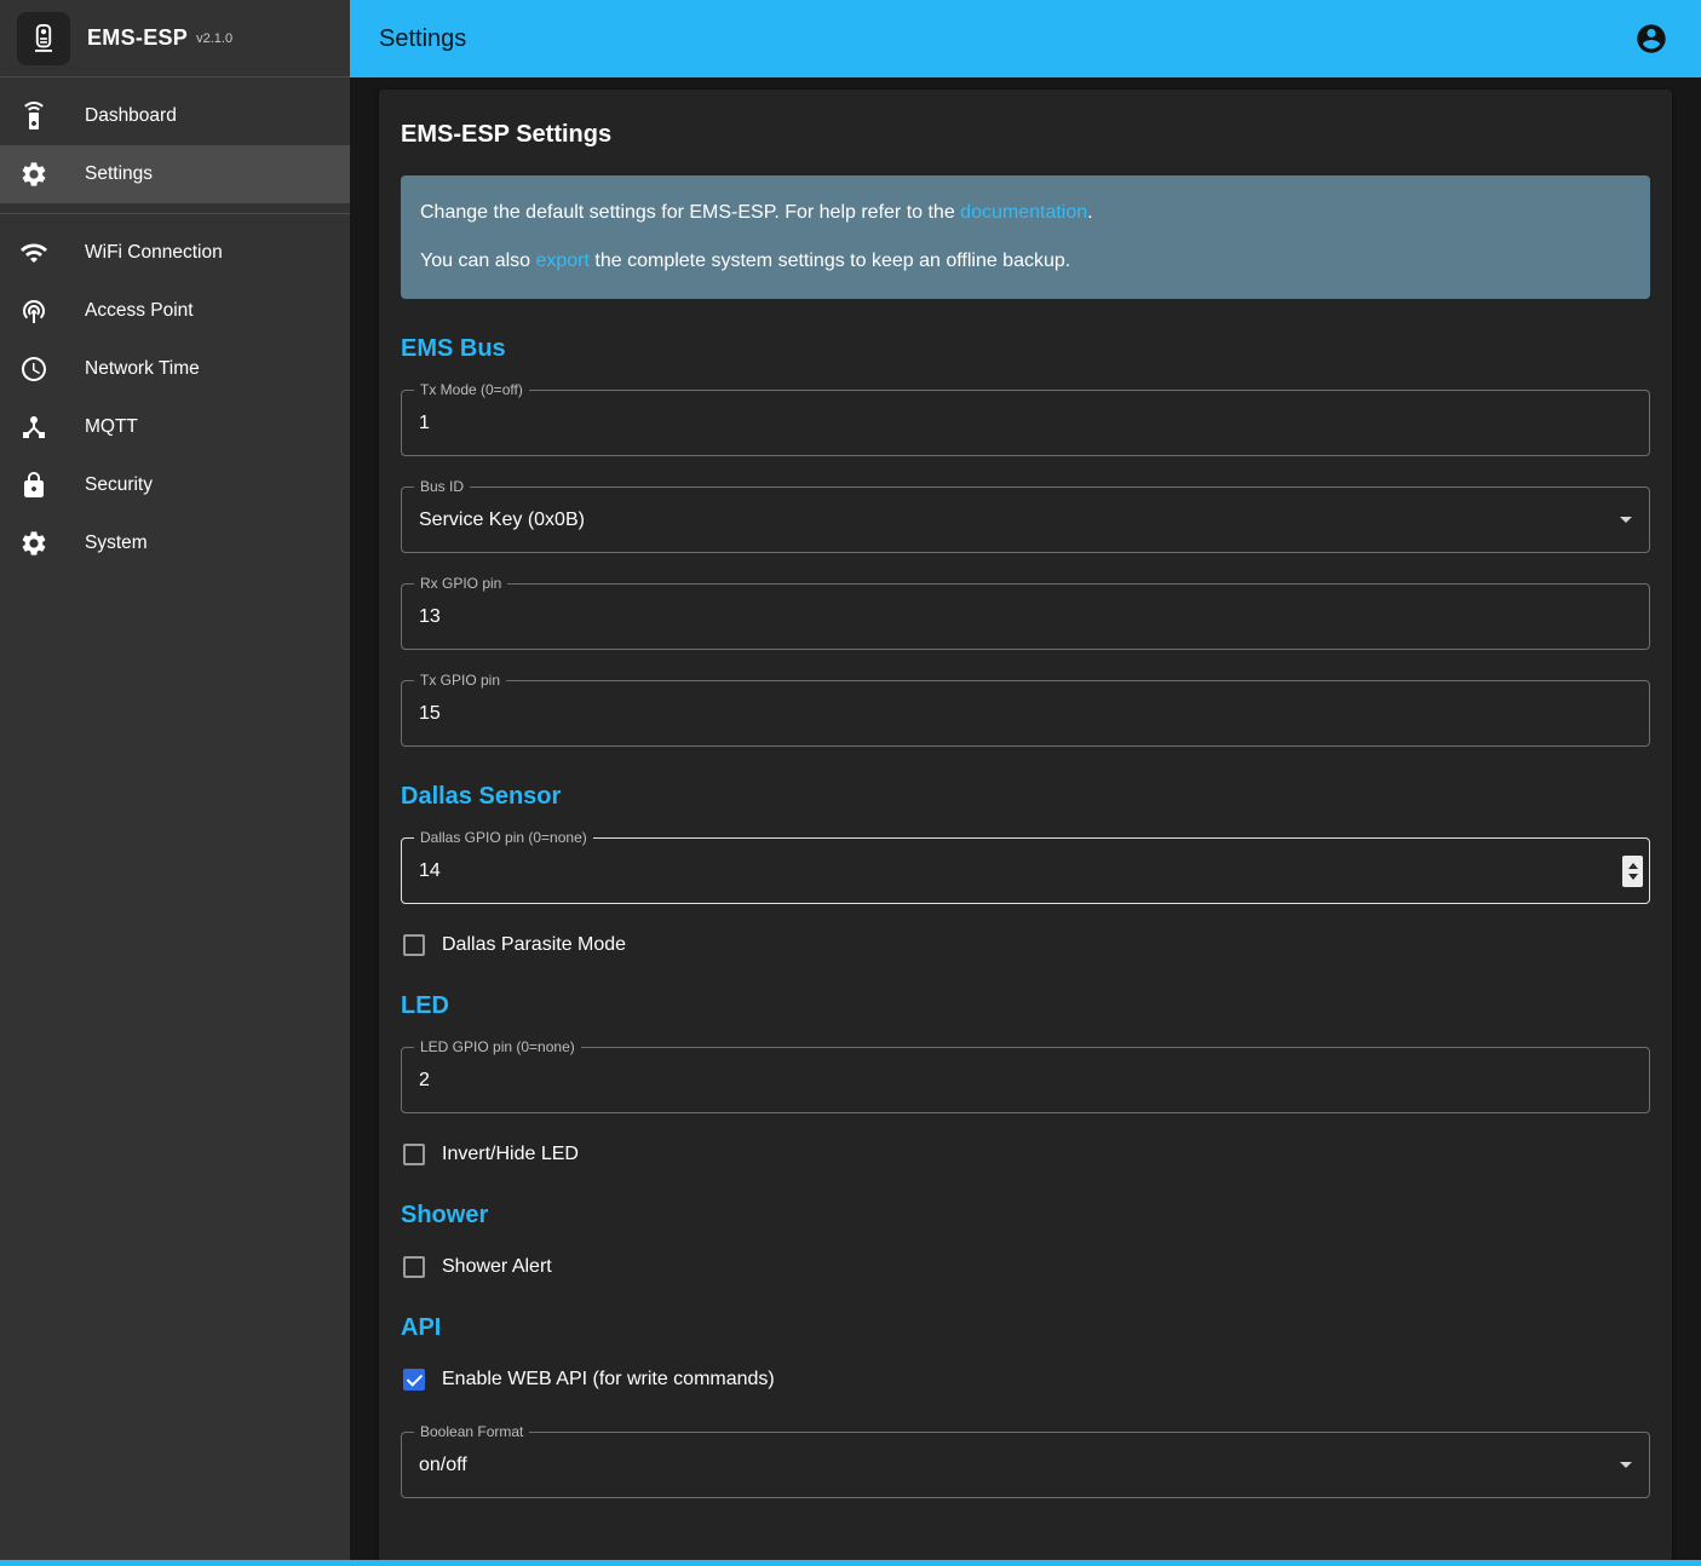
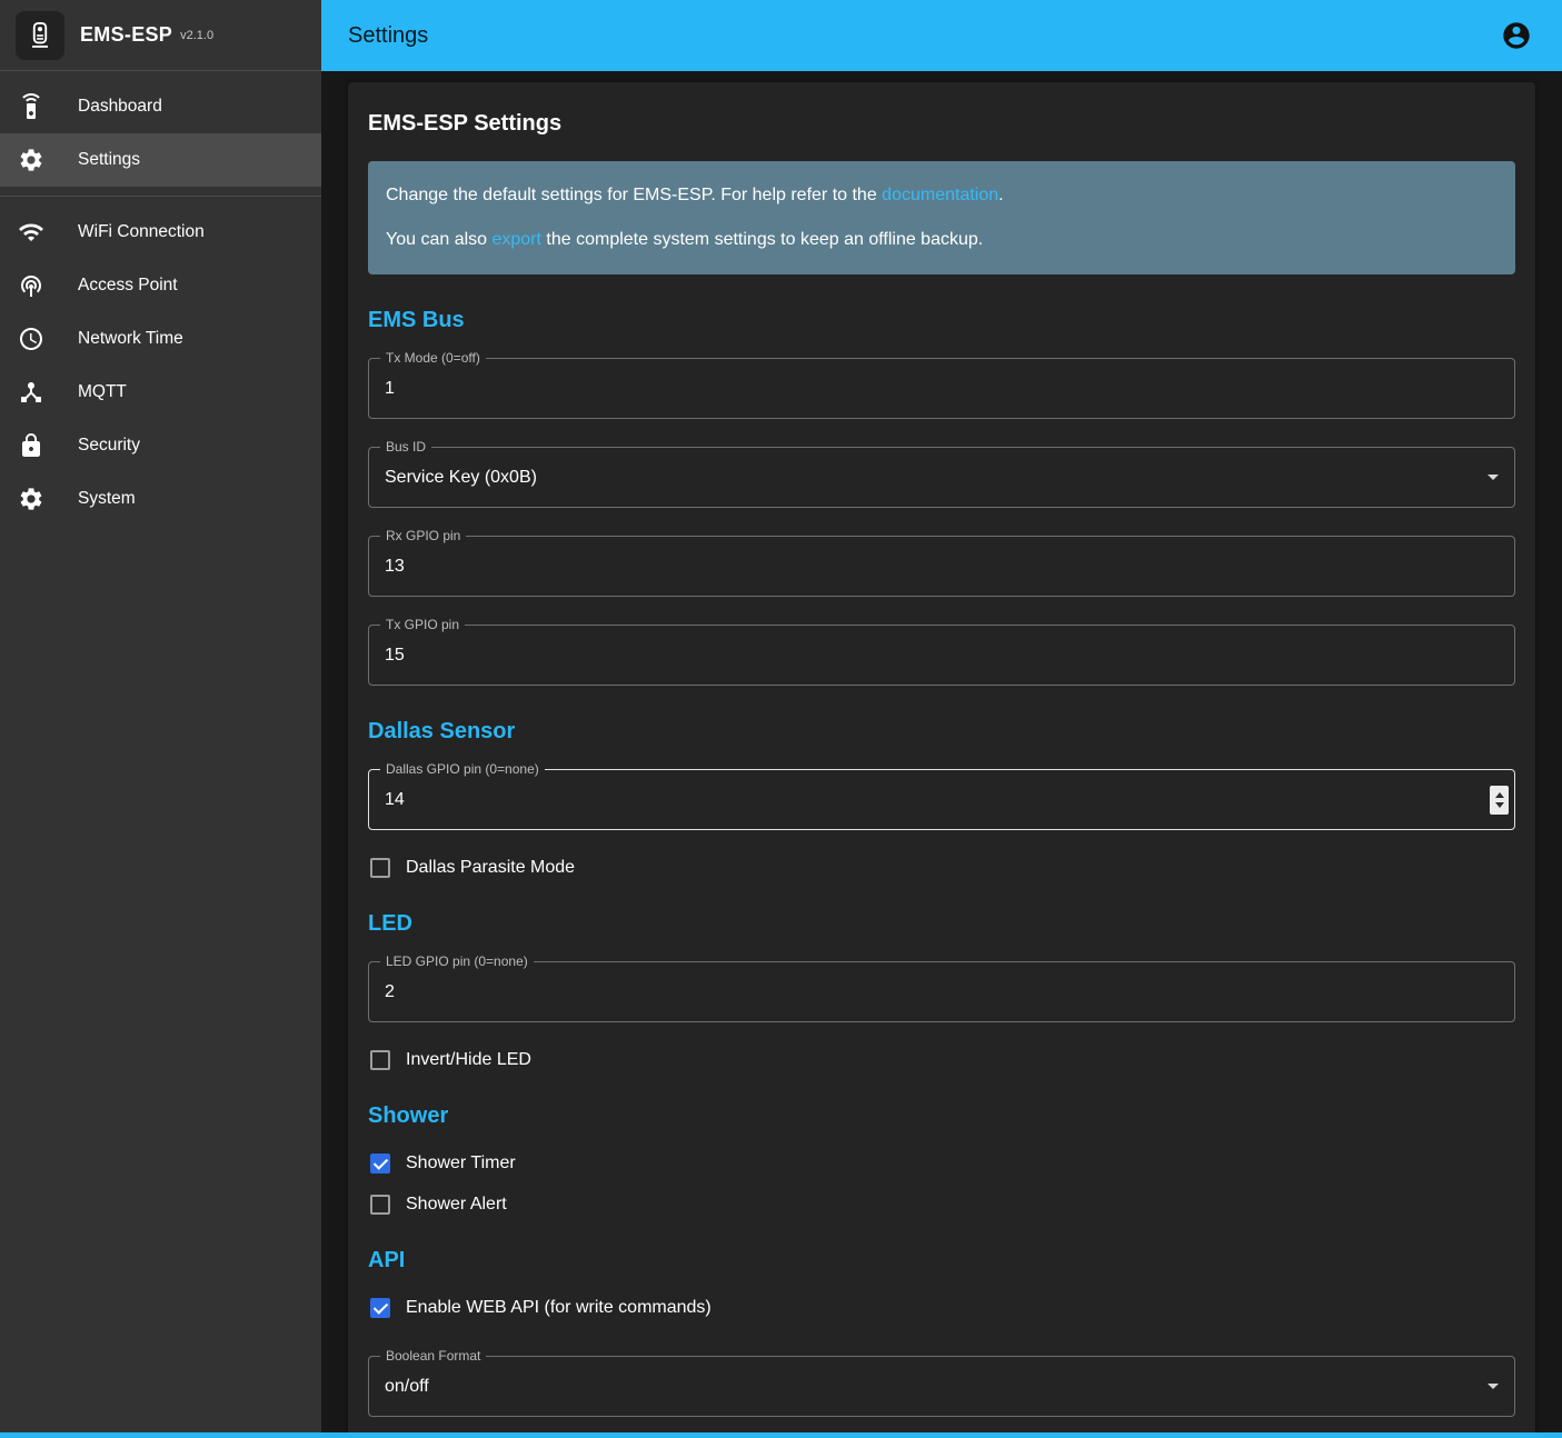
  EMS-ESP
  v2.1.0
  Dashboard
  Settings
  WiFi Connection
  Access Point
  Network Time
  MQTT
  Security
  System
  Settings
  EMS-ESP Settings
  Change the default settings for EMS-ESP. For help refer to the documentation.
  You can also export the complete system settings to keep an offline backup.
  EMS Bus
  Tx Mode (0=off)
  1
  Bus ID
  Service Key (0x0B)
  Rx GPIO pin
  13
  Tx GPIO pin
  15
  Dallas Sensor
  Dallas GPIO pin (0=none)
  14
  Dallas Parasite Mode
  LED
  LED GPIO pin (0=none)
  2
  Invert/Hide LED
  Shower
+ Shower Timer
  Shower Alert
  API
  Enable WEB API (for write commands)
  Boolean Format
  on/off
